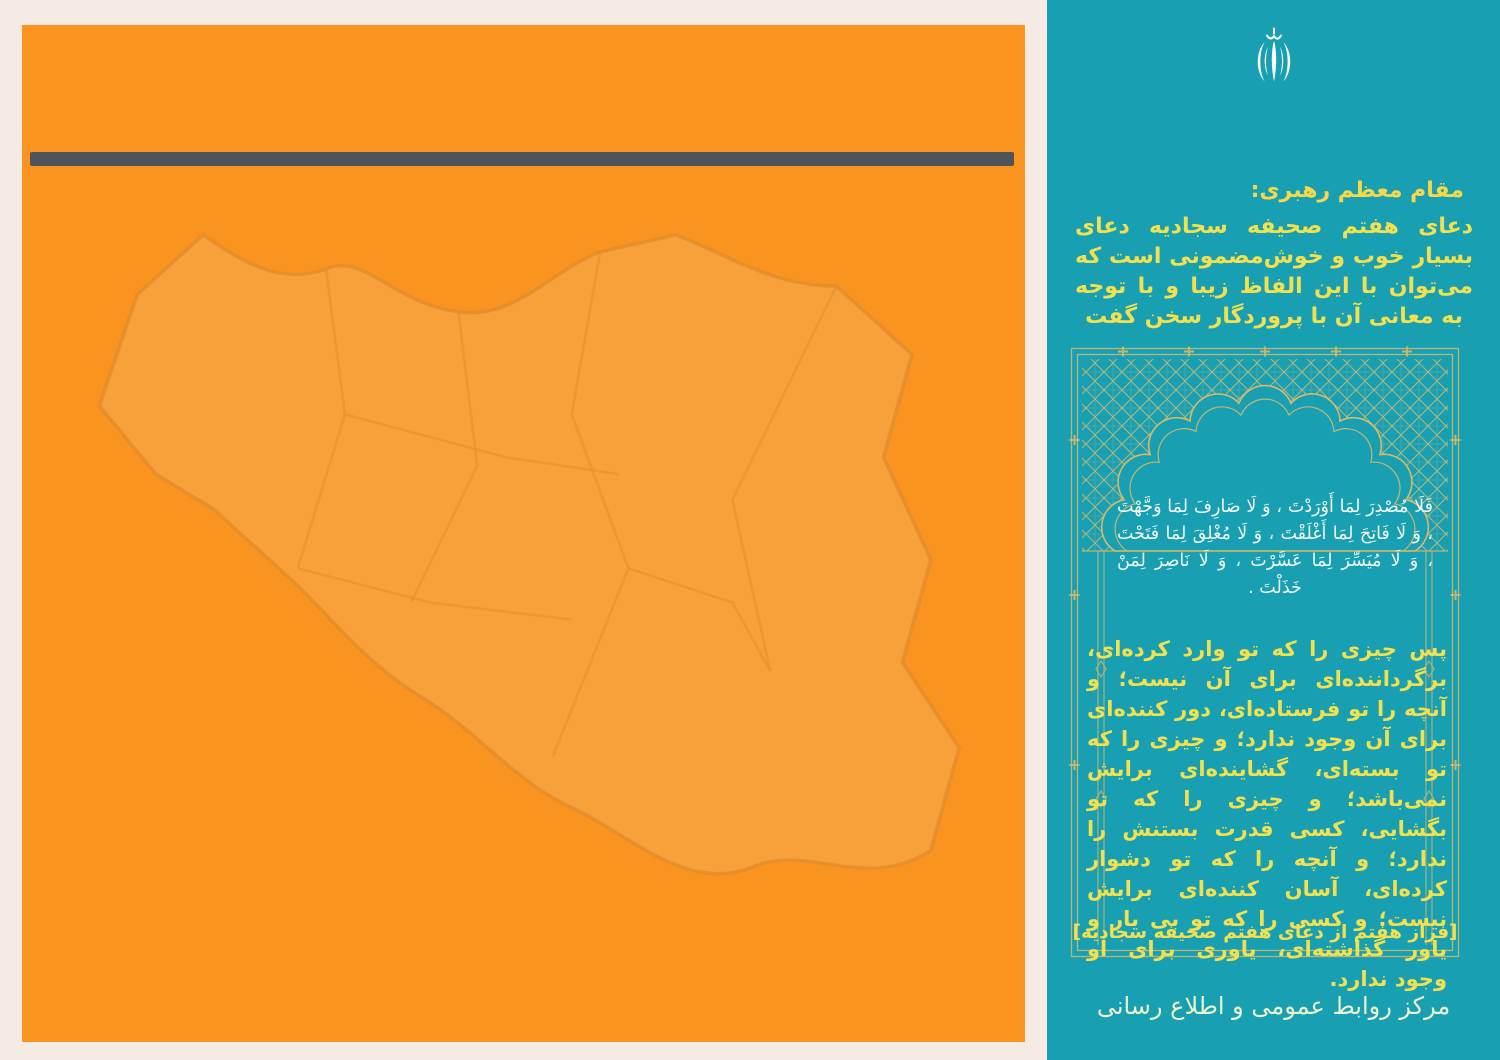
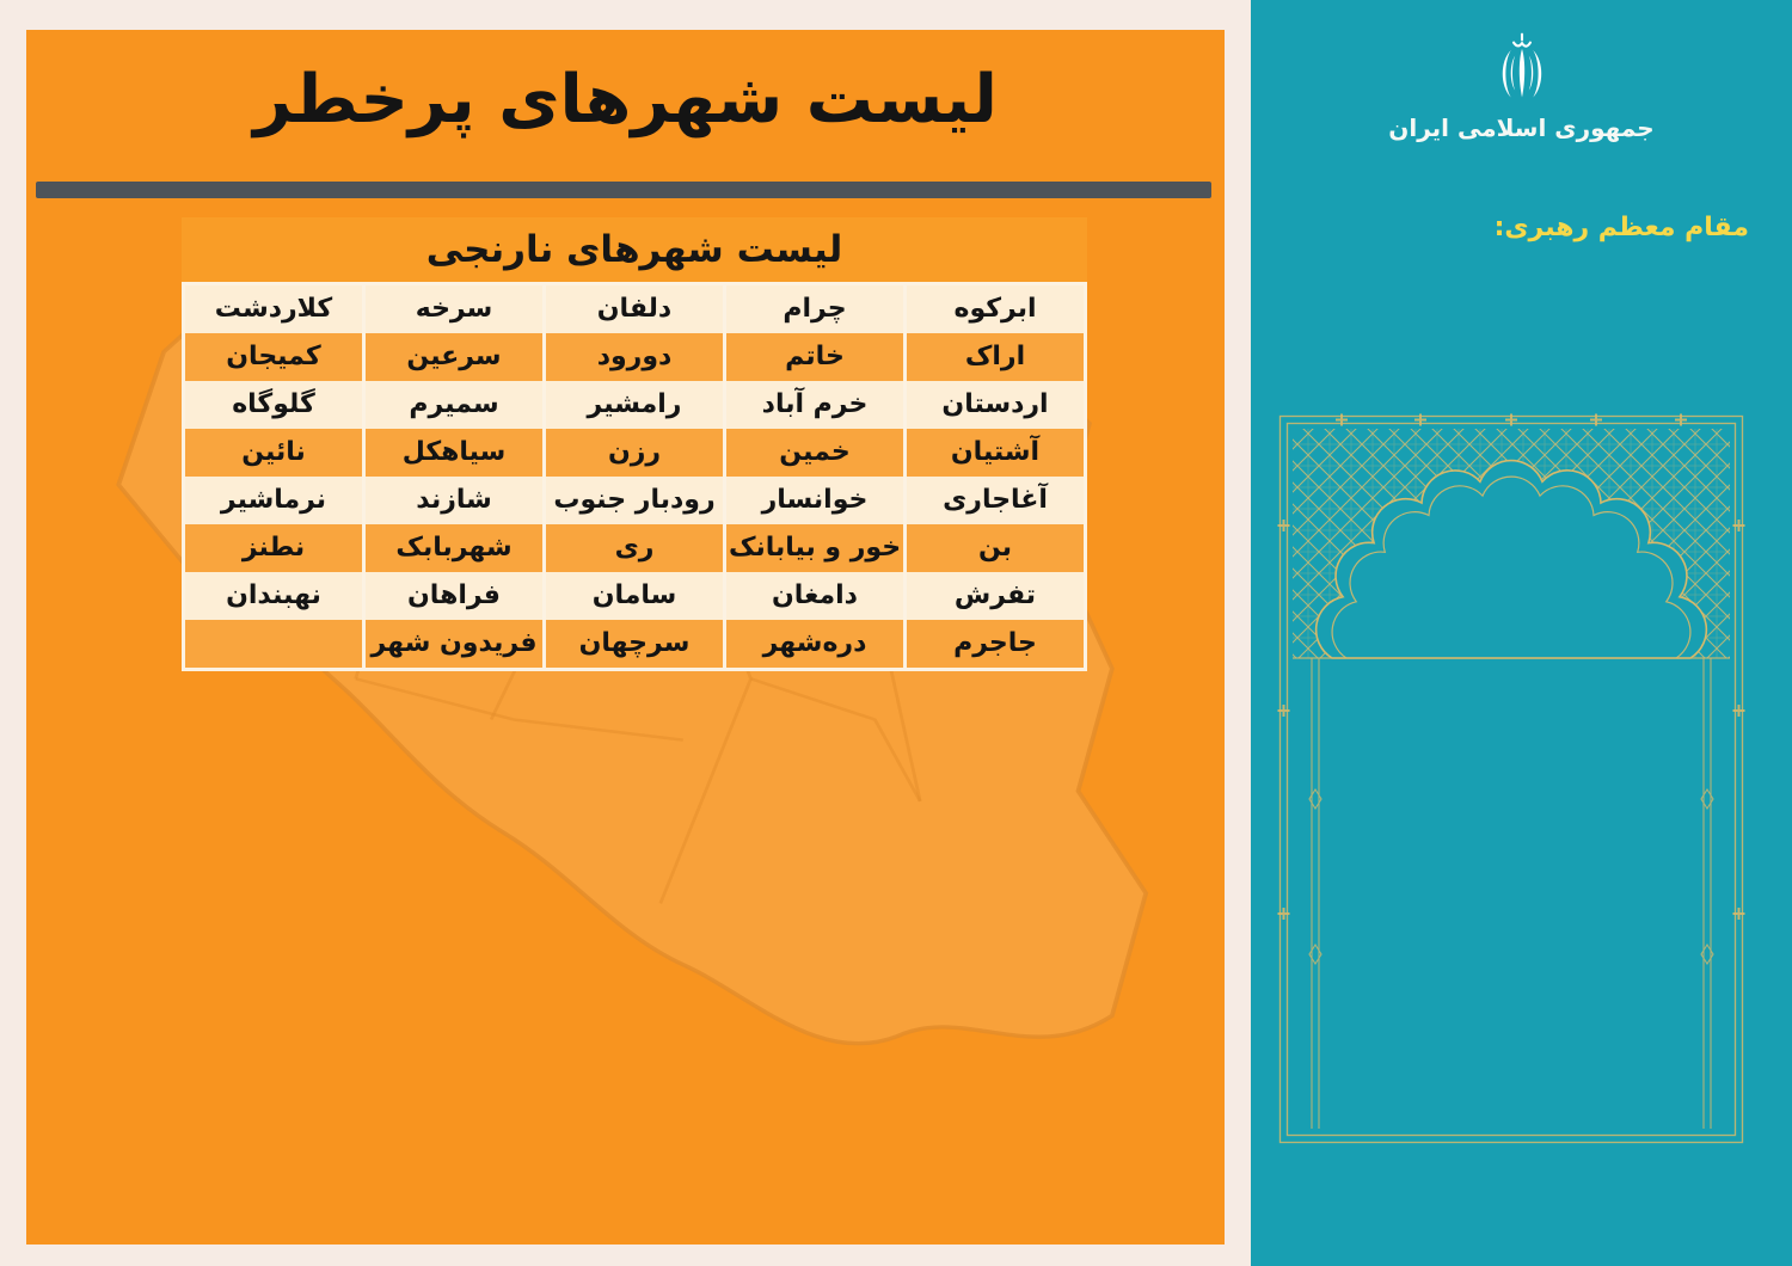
+ لیست شهرهای پرخطر
+ لیست شهرهای نارنجی
+ ابرکوه
+ چرام
+ دلفان
+ سرخه
+ کلاردشت
+ اراک
+ خاتم
+ دورود
+ سرعین
+ کمیجان
+ اردستان
+ خرم آباد
+ رامشیر
+ سمیرم
+ گلوگاه
+ آشتیان
+ خمین
+ رزن
+ سیاهکل
+ نائین
+ آغاجاری
+ خوانسار
+ رودبار جنوب
+ شازند
+ نرماشیر
+ بن
+ خور و بیابانک
+ ری
+ شهربابک
+ نطنز
+ تفرش
+ دامغان
+ سامان
+ فراهان
+ نهبندان
+ جاجرم
+ درهشهر
+ سرچهان
+ فریدون شهر
+ جمهوری اسلامی ایران
  مقام معظم رهبری:
- دعای هفتم صحیفه سجادیه دعای بسیار خوب و خوش‌مضمونی است که می‌توان با این الفاظ زیبا و با توجه به معانی آن با پروردگار سخن گفت
- فَلَا مُصْدِرَ لِمَا أَوْرَدْتَ ، وَ لَا صَارِفَ لِمَا وَجَّهْتَ ، وَ لَا فَاتِحَ لِمَا أَغْلَقْتَ ، وَ لَا مُغْلِقَ لِمَا فَتَحْتَ ، وَ لَا مُیَسِّرَ لِمَا عَسَّرْتَ ، وَ لَا نَاصِرَ لِمَنْ خَذَلْتَ .
- پس چیزی را که تو وارد کرده‌ای، برگرداننده‌ای برای آن نیست؛ و آنچه را تو فرستاده‌ای، دور کننده‌ای برای آن وجود ندارد؛ و چیزی را که تو بسته‌ای، گشاینده‌ای برایش نمی‌باشد؛ و چیزی را که تو بگشایی، کسی قدرت بستنش را ندارد؛ و آنچه را که تو دشوار کرده‌ای، آسان کننده‌ای برایش نیست؛ و کسی را که تو بی یار و یاور گذاشته‌ای، یاوری برای او وجود ندارد.
- [فراز هفتم از دعای هفتم صحیفه سجادیه]
- مرکز روابط عمومی و اطلاع رسانی
